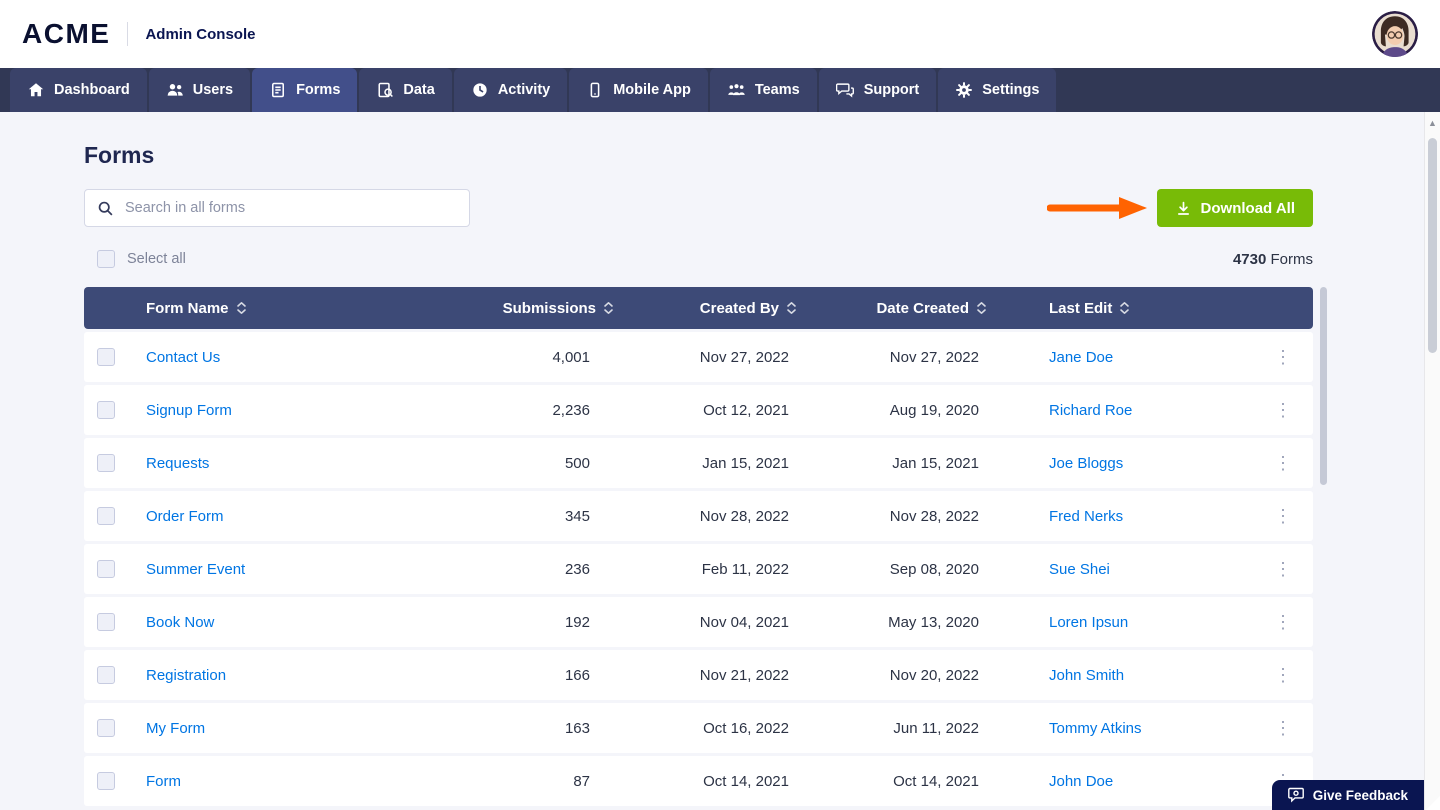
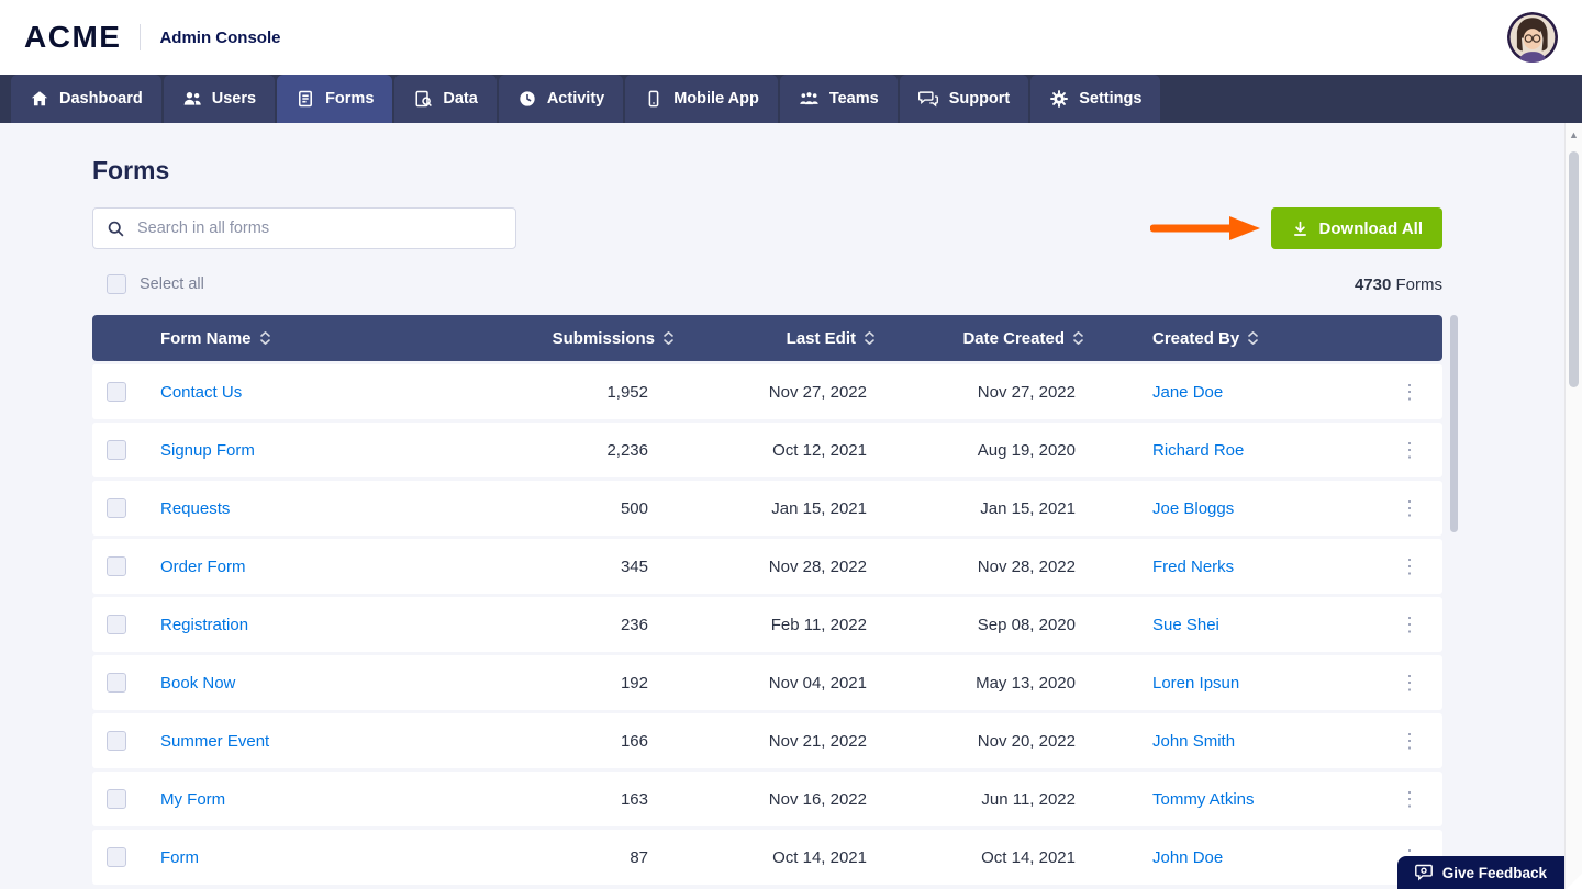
  ACME
  Admin Console
  Dashboard
  Users
  Forms
  Data
  Activity
  Mobile App
  Teams
  Support
  Settings
  Forms
  Search in all forms
  Download All
  Select all
  4730 Forms
  Form Name
  Submissions
- Created By
+ Last Edit
  Date Created
- Last Edit
+ Created By
  Contact Us
- 4,001
+ 1,952
  Nov 27, 2022
  Nov 27, 2022
  Jane Doe
  ⋮
  Signup Form
  2,236
  Oct 12, 2021
  Aug 19, 2020
  Richard Roe
  ⋮
  Requests
  500
  Jan 15, 2021
  Jan 15, 2021
  Joe Bloggs
  ⋮
  Order Form
  345
  Nov 28, 2022
  Nov 28, 2022
  Fred Nerks
  ⋮
- Summer Event
+ Registration
  236
  Feb 11, 2022
  Sep 08, 2020
  Sue Shei
  ⋮
  Book Now
  192
  Nov 04, 2021
  May 13, 2020
  Loren Ipsun
  ⋮
- Registration
+ Summer Event
  166
  Nov 21, 2022
  Nov 20, 2022
  John Smith
  ⋮
  My Form
  163
- Oct 16, 2022
+ Nov 16, 2022
  Jun 11, 2022
  Tommy Atkins
  ⋮
  Form
  87
  Oct 14, 2021
  Oct 14, 2021
  John Doe
  ▲
  Give Feedback
